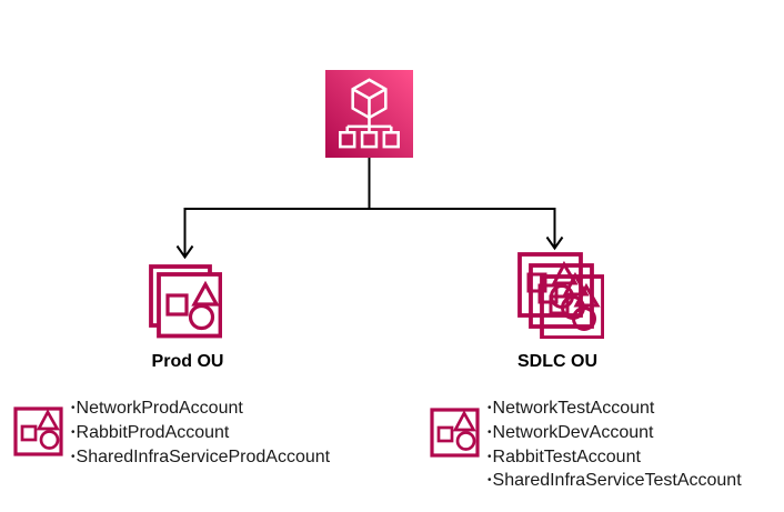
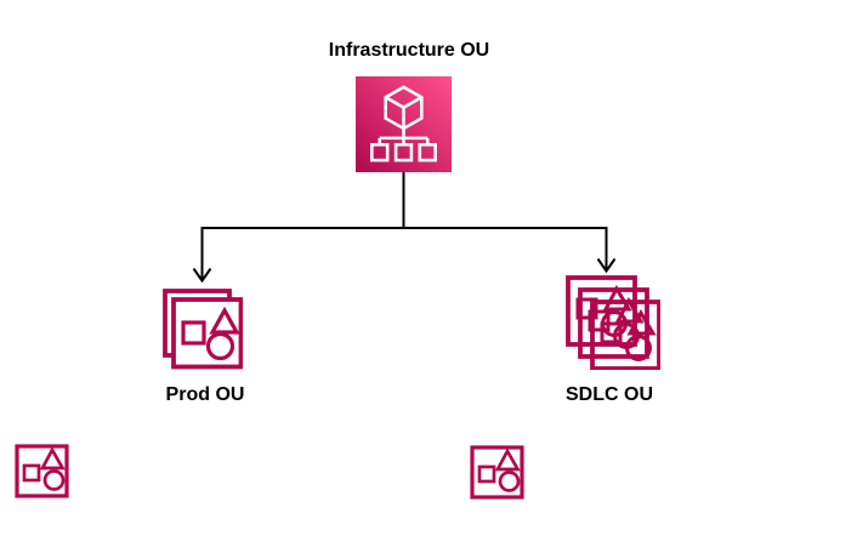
+ Infrastructure OU
  Prod OU
  SDLC OU
- •NetworkProdAccount
- •RabbitProdAccount
- •SharedInfraServiceProdAccount
- •NetworkTestAccount
- •NetworkDevAccount
- •RabbitTestAccount
- •SharedInfraServiceTestAccount
